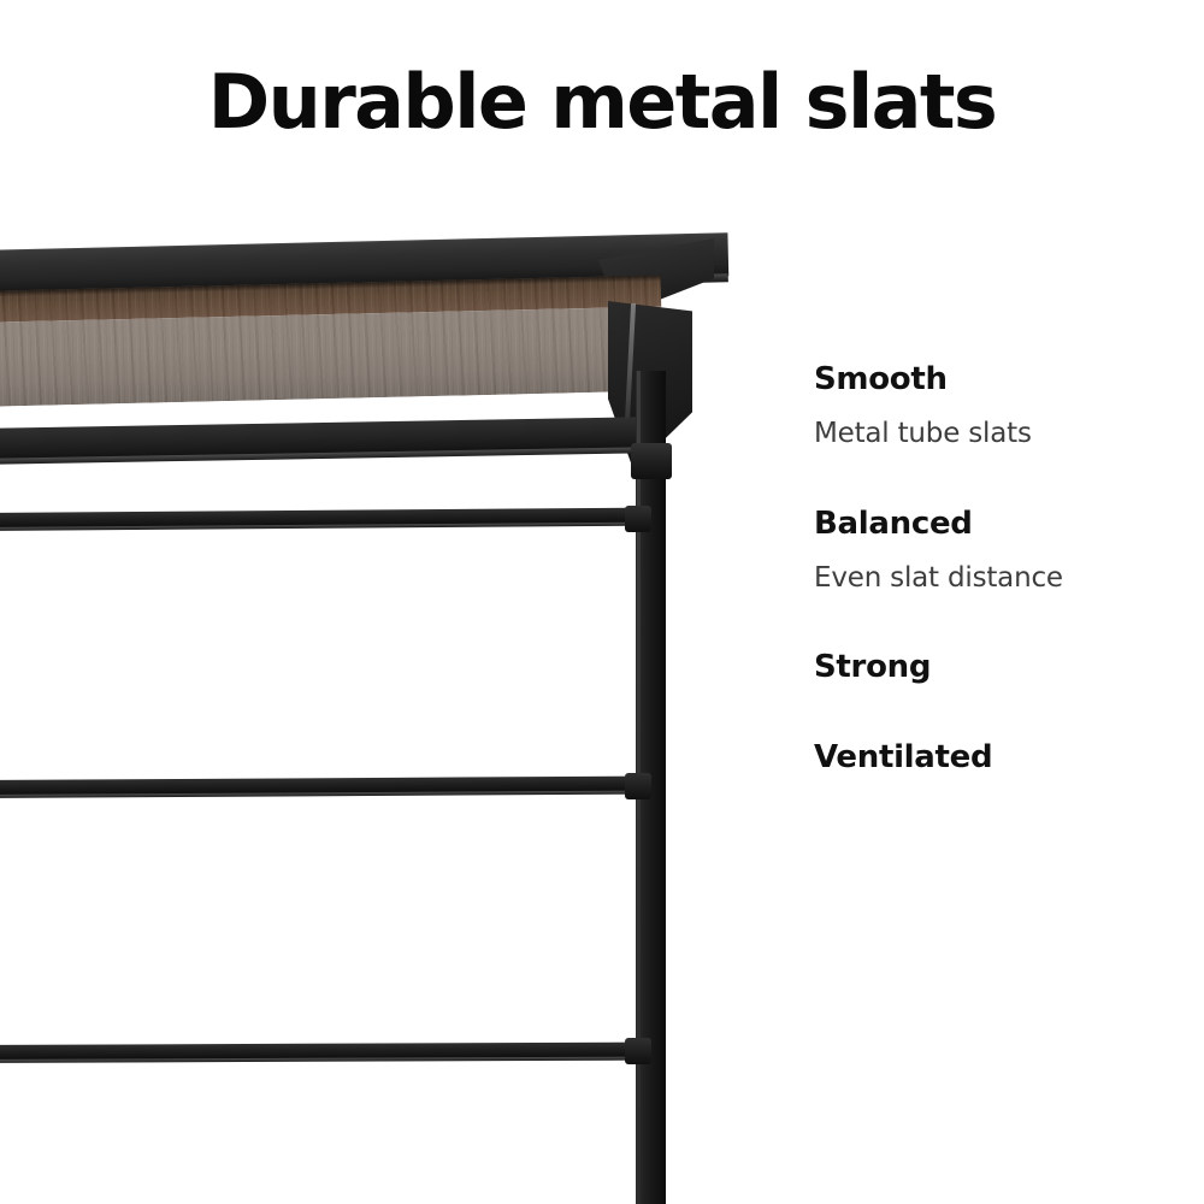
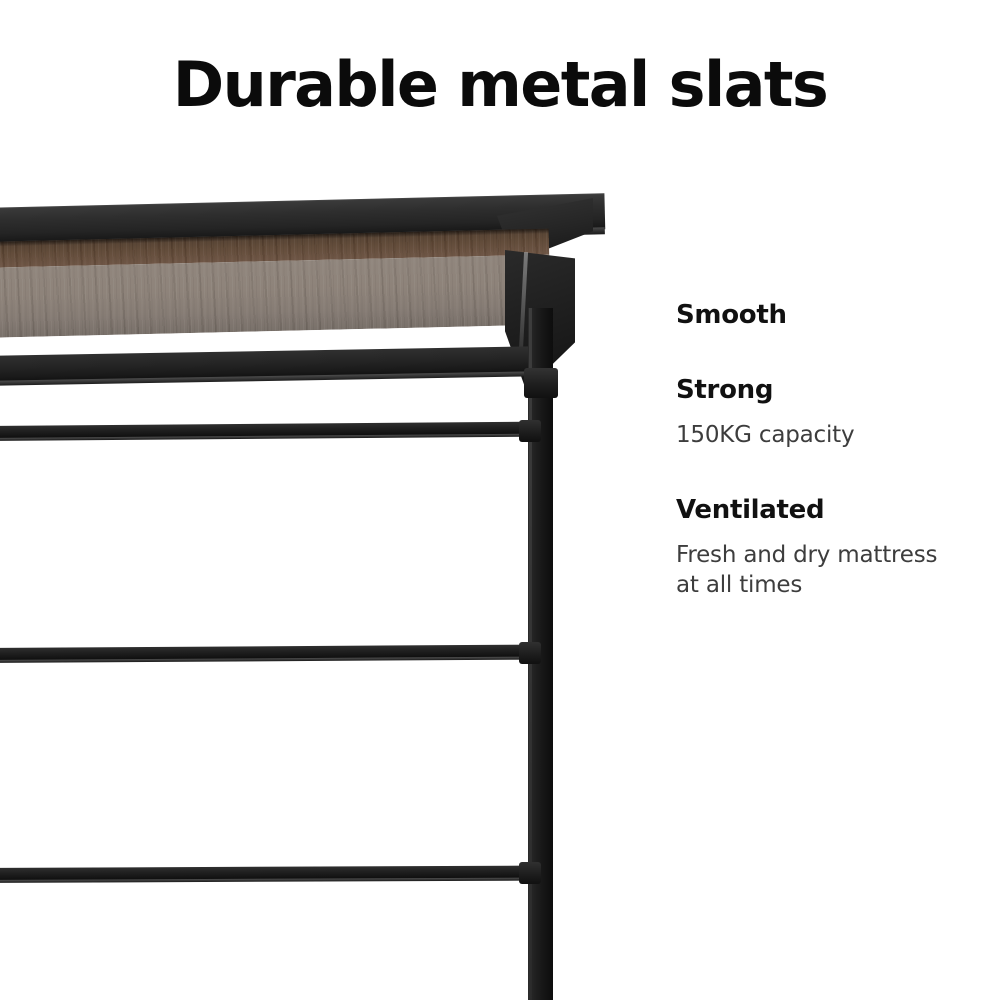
  Durable metal slats
  Smooth
- Metal tube slats
- Balanced
- Even slat distance
  Strong
+ 150KG capacity
  Ventilated
+ Fresh and dry mattress
+ at all times
